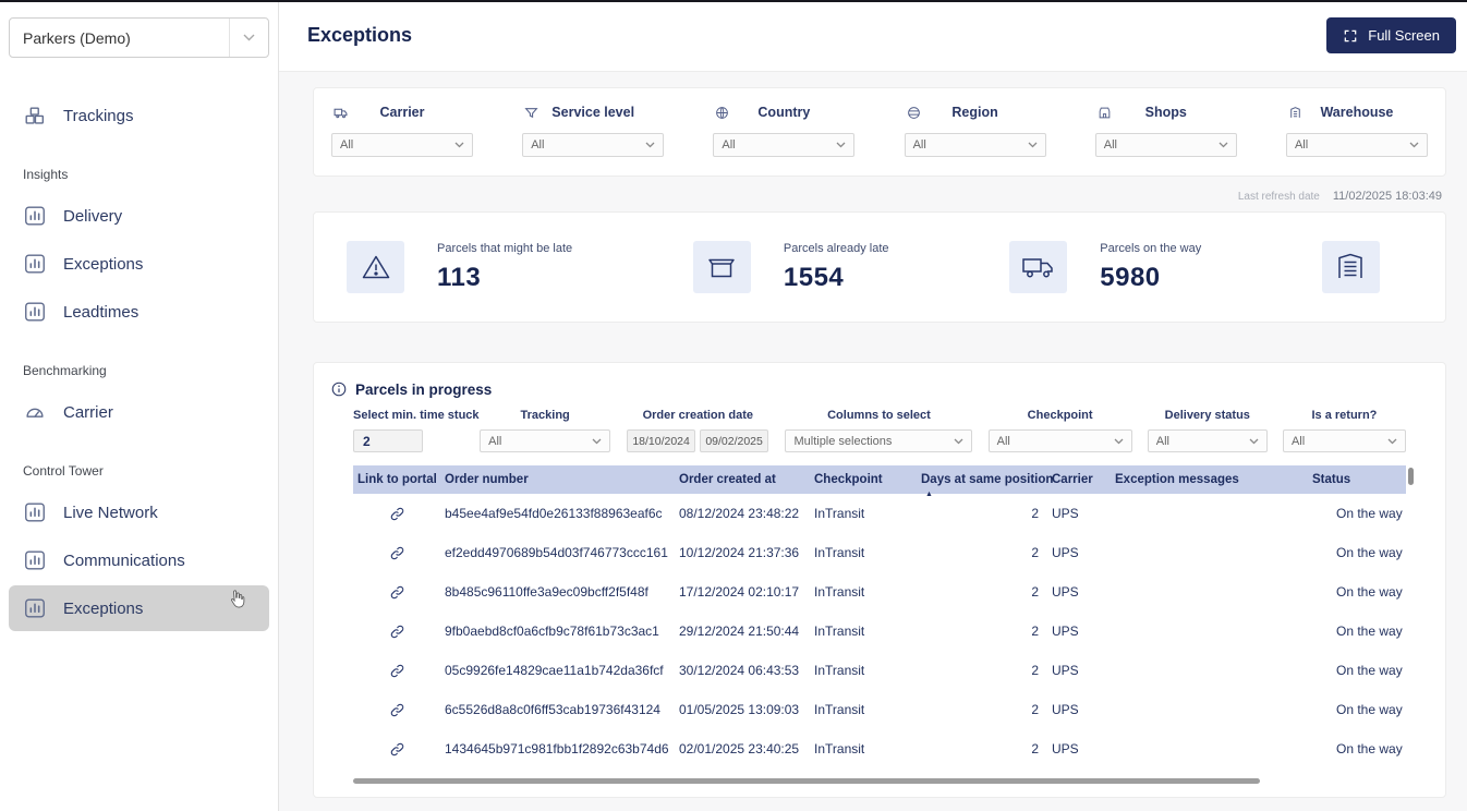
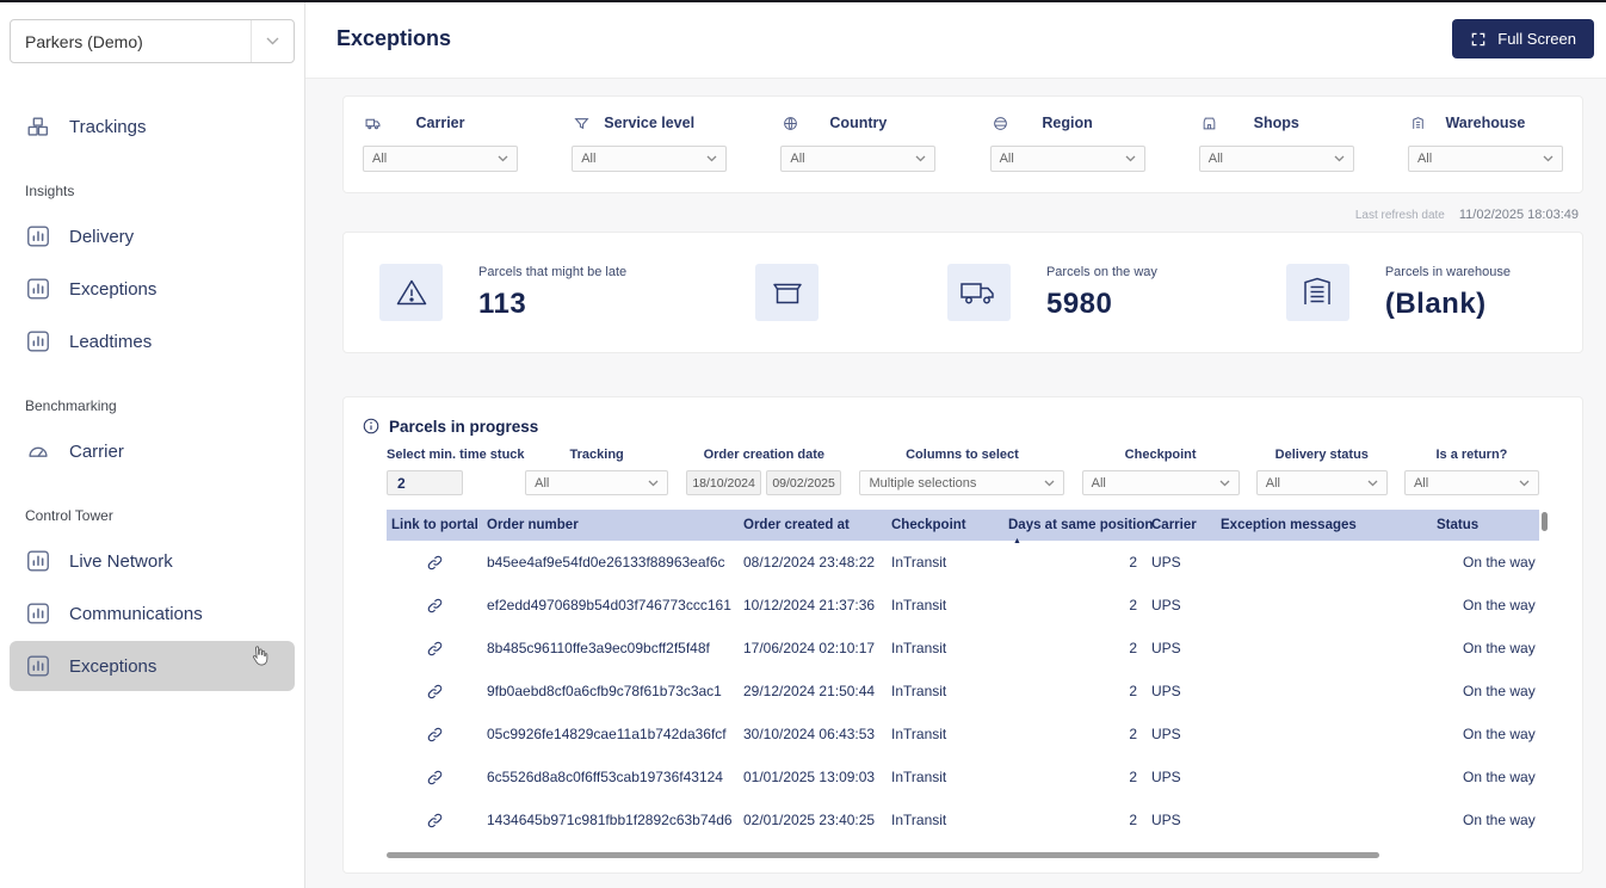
  Parkers (Demo)
  Trackings
  Insights
  Delivery
  Exceptions
  Leadtimes
  Benchmarking
  Carrier
  Control Tower
  Live Network
  Communications
  Exceptions
  Exceptions
  Full Screen
  Carrier
  All
  Service level
  All
  Country
  All
  Region
  All
  Shops
  All
  Warehouse
  All
  Last refresh date
  11/02/2025 18:03:49
  Parcels that might be late
  113
- Parcels already late
- 1554
  Parcels on the way
  5980
+ Parcels in warehouse
+ (Blank)
  Parcels in progress
  Select min. time stuck
  2
  Tracking
  All
  Order creation date
  18/10/2024
  09/02/2025
  Columns to select
  Multiple selections
  Checkpoint
  All
  Delivery status
  All
  Is a return?
  All
  Link to portal
  Order number
  Order created at
  Checkpoint
  Days at same position
  Carrier
  Exception messages
  Status
  b45ee4af9e54fd0e26133f88963eaf6c
  08/12/2024 23:48:22
  InTransit
  2
  UPS
  On the way
  ef2edd4970689b54d03f746773ccc161
  10/12/2024 21:37:36
  InTransit
  2
  UPS
  On the way
  8b485c96110ffe3a9ec09bcff2f5f48f
- 17/12/2024 02:10:17
+ 17/06/2024 02:10:17
  InTransit
  2
  UPS
  On the way
  9fb0aebd8cf0a6cfb9c78f61b73c3ac1
  29/12/2024 21:50:44
  InTransit
  2
  UPS
  On the way
  05c9926fe14829cae11a1b742da36fcf
- 30/12/2024 06:43:53
+ 30/10/2024 06:43:53
  InTransit
  2
  UPS
  On the way
  6c5526d8a8c0f6ff53cab19736f43124
- 01/05/2025 13:09:03
+ 01/01/2025 13:09:03
  InTransit
  2
  UPS
  On the way
  1434645b971c981fbb1f2892c63b74d6
  02/01/2025 23:40:25
  InTransit
  2
  UPS
  On the way
